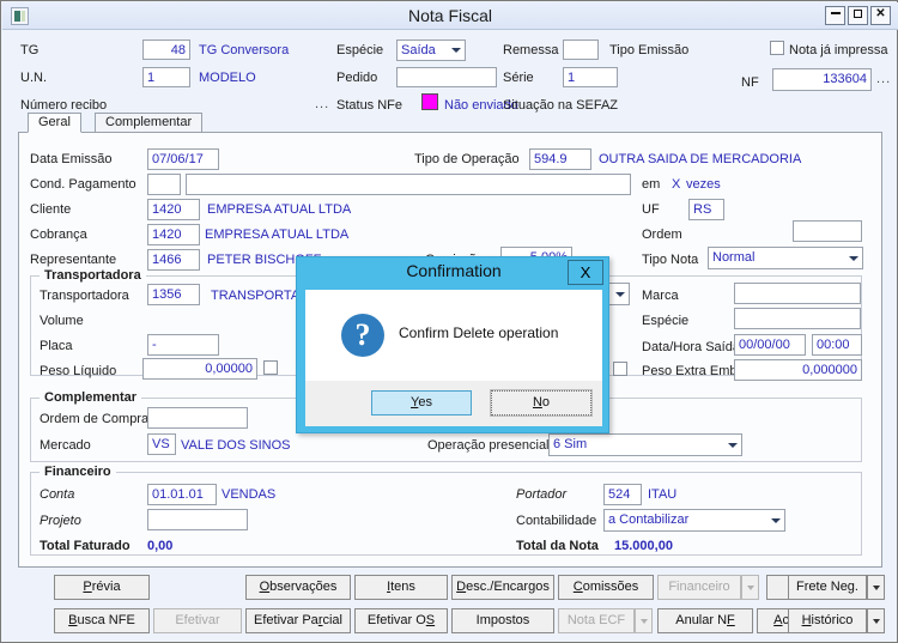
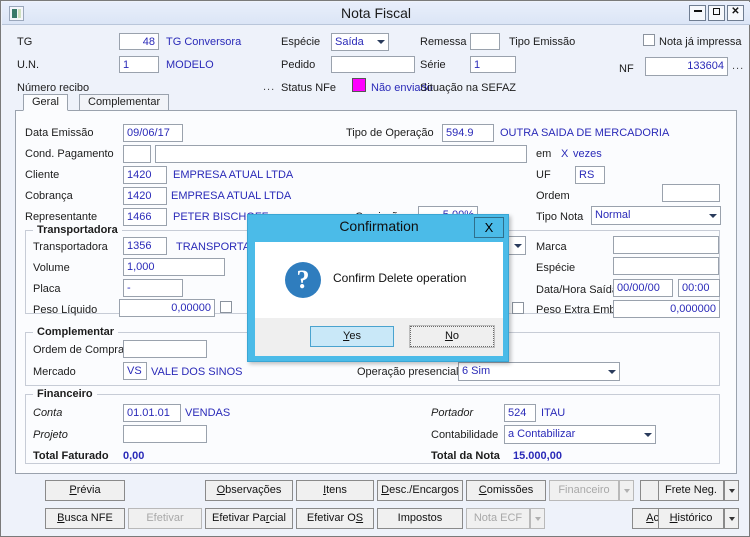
  Nota Fiscal
  ✕
  TG
  48
  TG Conversora
  U.N.
  1
  MODELO
  Número recibo
  ...
  Espécie
  Saída
  Pedido
  Status NFe
  Não enviado
  Remessa
  Série
  1
  Situação na SEFAZ
  Tipo Emissão
  Nota já impressa
  NF
  133604
  ...
  Geral
  Complementar
  Data Emissão
- 07/06/17
+ 09/06/17
  Cond. Pagamento
  Cliente
  1420
  EMPRESA ATUAL LTDA
  Cobrança
  1420
  EMPRESA ATUAL LTDA
  Representante
  1466
  PETER BISCH
  Tipo de Operação
  594.9
  OUTRA SAIDA DE MERCADORIA
  em
  X
  vezes
  UF
  RS
  Ordem
  Tipo Nota
  Normal
  Transportadora
  Transportadora
  1356
  Volume
+ 1,000
  Placa
  -
  Peso Líquido
  0,00000
  Marca
  Espécie
  Data/Hora Saíd
  00/00/00
  00:00
  Peso Extra Em
  0,000000
  Complementar
  Ordem de Compra
  Mercado
  VS
  VALE DOS SINOS
  Operação presencia
  6 Sim
  Financeiro
  Conta
  01.01.01
  VENDAS
  Projeto
  Total Faturado
  0,00
  Portador
  524
  ITAU
  Contabilidade
  a Contabilizar
  Total da Nota
  15.000,00
  Prévia
  Observações
  Itens
  Desc./Encargos
  Comissões
  Financeiro
  Busca NFE
  Efetivar
  Efetivar Parcial
  Efetivar OS
  Impostos
  Nota ECF
- Anular NF
  Frete Neg.
  Histórico
  Confirmation
  X
  Confirm Delete operation
  Yes
  No
